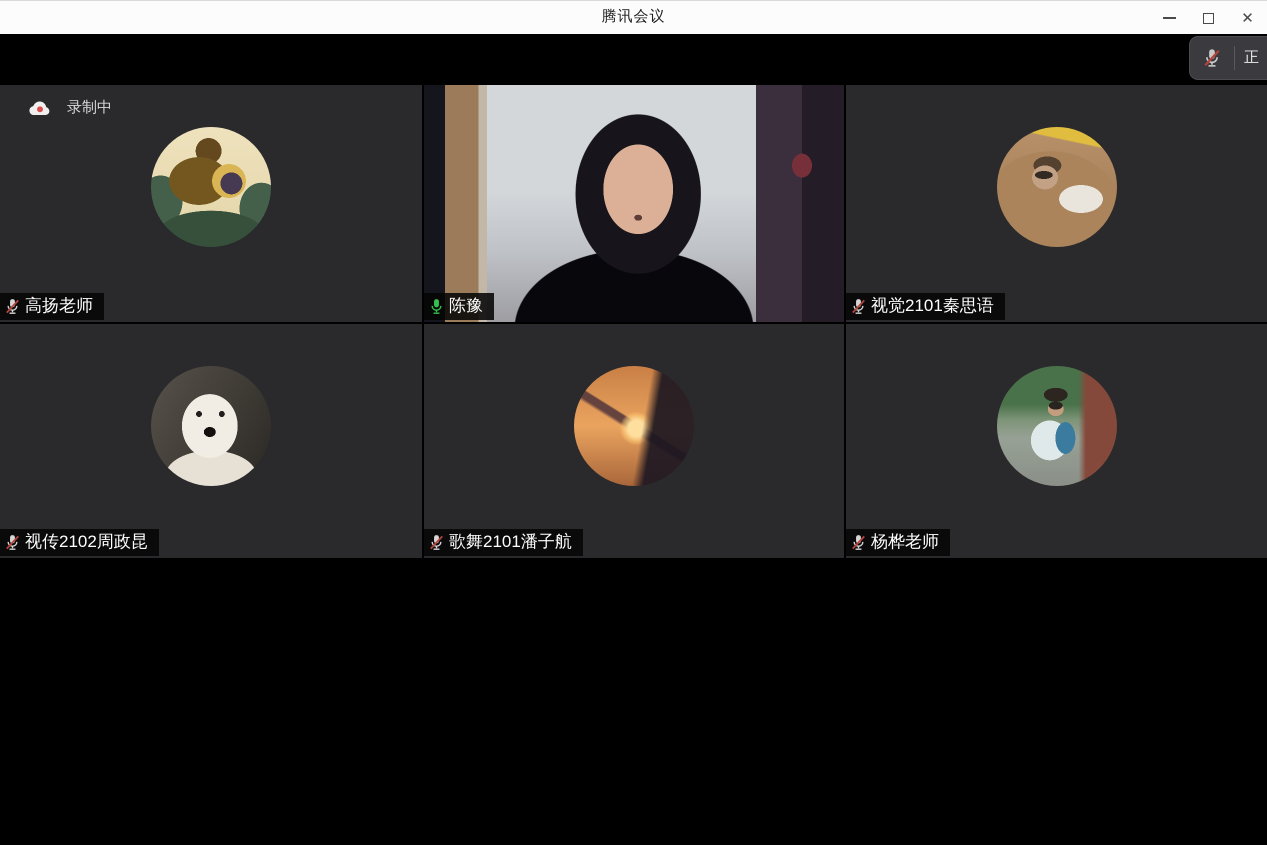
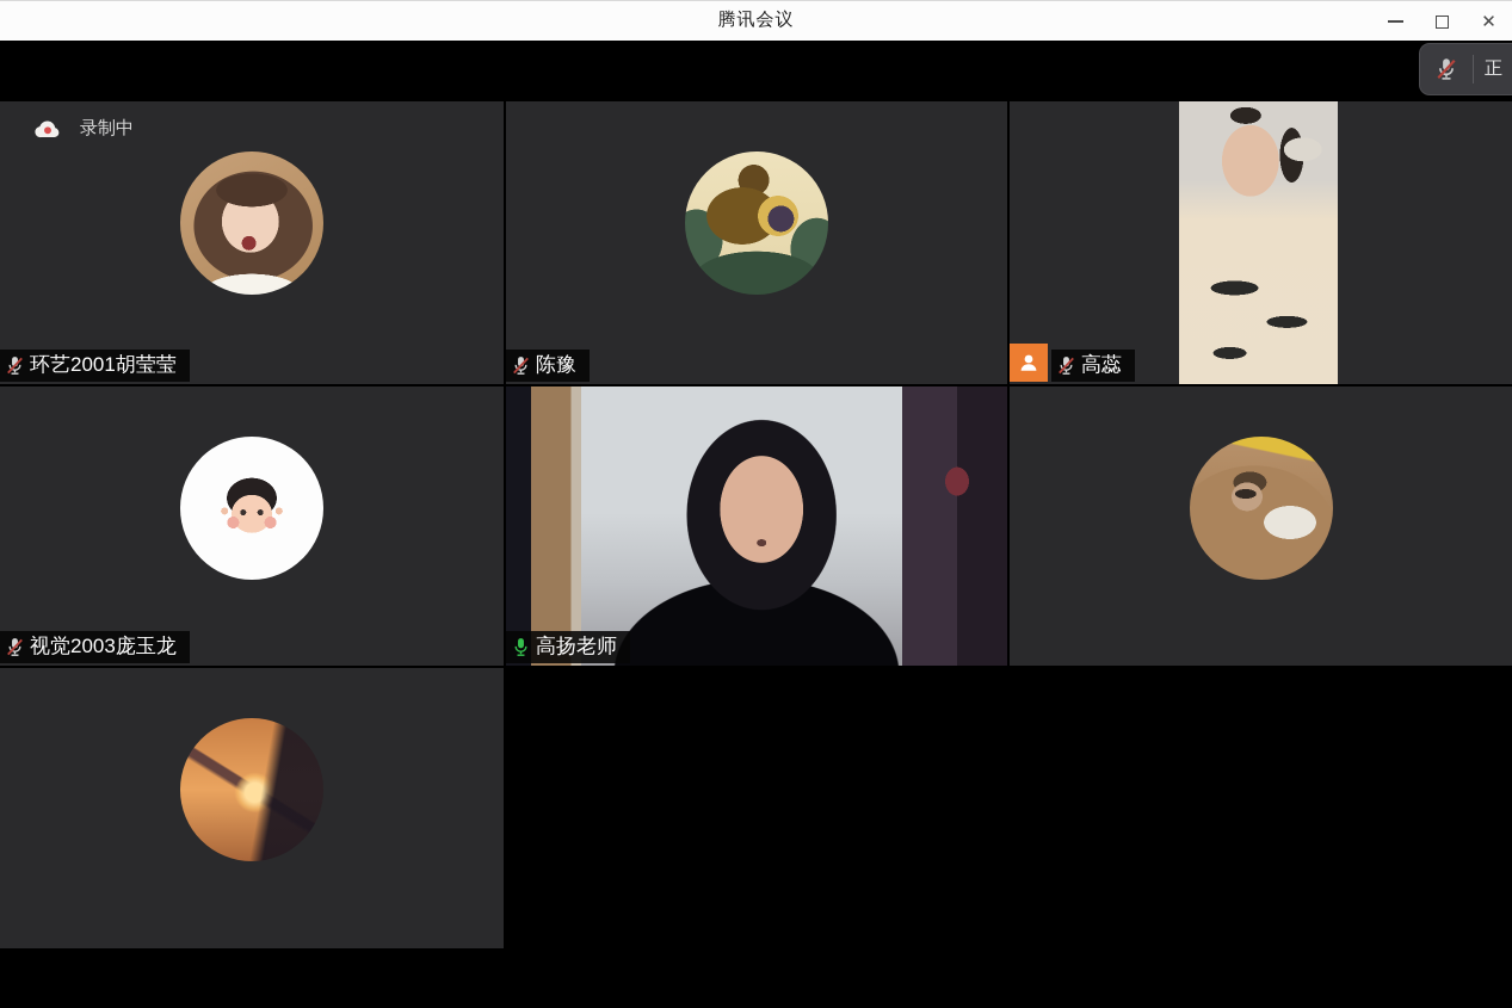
  腾讯会议
  ✕
  正
  录制中
+ 环艺2001胡莹莹
- 高扬老师
+ 陈豫
+ 高蕊
+ 视觉2003庞玉龙
- 陈豫
+ 高扬老师
- 视觉2101秦思语
- 视传2102周政昆
- 歌舞2101潘子航
- 杨桦老师
